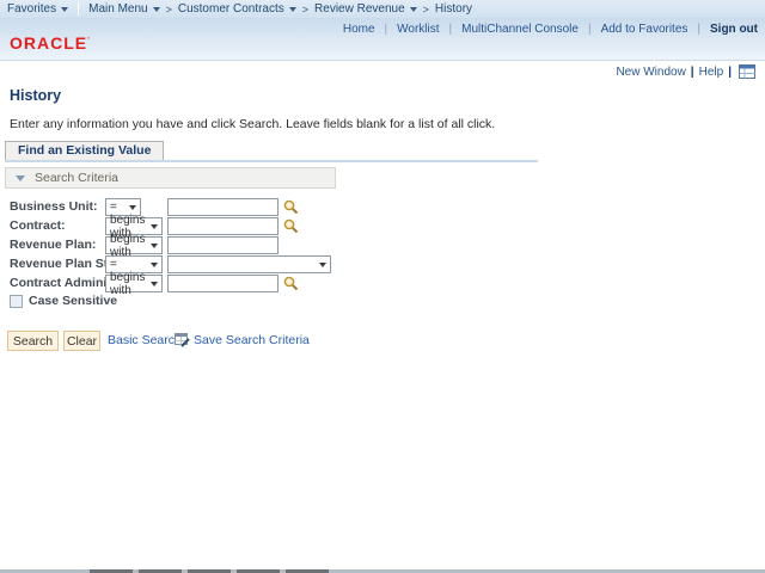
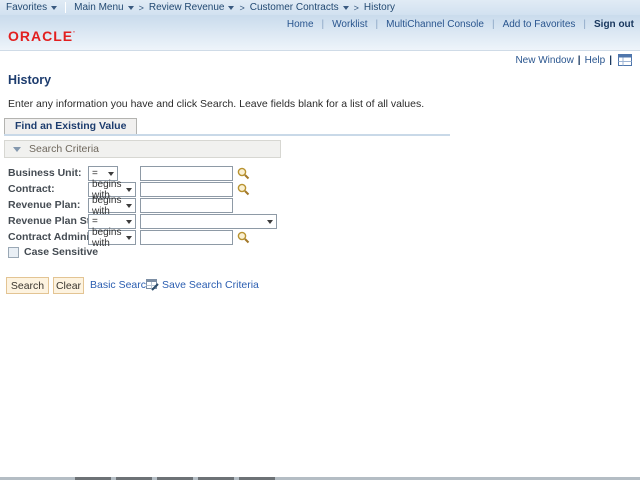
  Favorites
  Main Menu
  >
- Customer Contracts
+ Review Revenue
  >
- Review Revenue
+ Customer Contracts
  >
  History
  ORACLE
  Home
  |
  Worklist
  |
  MultiChannel Console
  |
  Add to Favorites
  |
  Sign out
  New Window
  |
  Help
  |
  History
- Enter any information you have and click Search. Leave fields blank for a list of all click.
+ Enter any information you have and click Search. Leave fields blank for a list of all values.
  Find an Existing Value
  Search Criteria
  Business Unit:
  =
  Contract:
  begins with
  Revenue Plan:
  begins with
  =
  begins with
  Case Sensitive
  Search
  Clear
  Basic Searc
  Save Search Criteria
